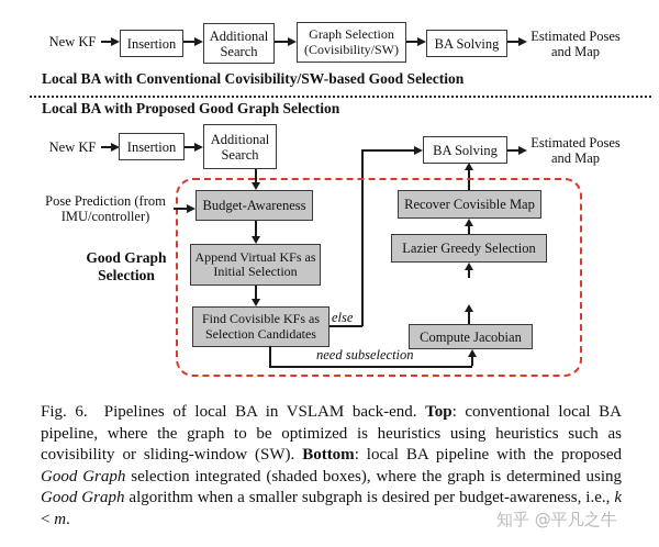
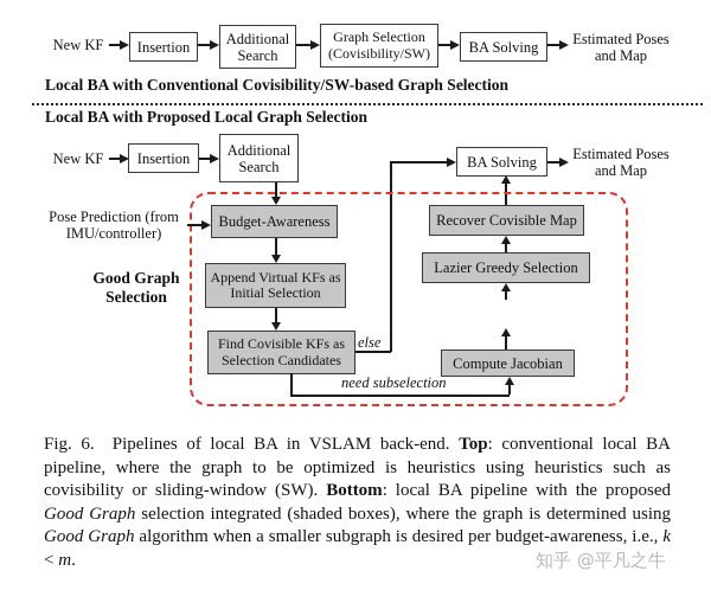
  New KF
  Insertion
  Additional Search
  Graph Selection (Covisibility/SW)
  BA Solving
  Estimated Poses and Map
- Local BA with Conventional Covisibility/SW-based Good Selection
+ Local BA with Conventional Covisibility/SW-based Graph Selection
- Local BA with Proposed Good Graph Selection
+ Local BA with Proposed Local Graph Selection
  New KF
  Insertion
  Additional Search
  BA Solving
  Estimated Poses and Map
  Pose Prediction (from IMU/controller)
  Good Graph Selection
  Budget-Awareness
  Append Virtual KFs as Initial Selection
  Find Covisible KFs as Selection Candidates
  Recover Covisible Map
  Lazier Greedy Selection
  Compute Jacobian
  else
  need subselection
  Fig. 6. Pipelines of local BA in VSLAM back-end. Top: conventional local BA pipeline, where the graph to be optimized is heuristics using heuristics such as covisibility or sliding-window (SW). Bottom: local BA pipeline with the proposed Good Graph selection integrated (shaded boxes), where the graph is determined using Good Graph algorithm when a smaller subgraph is desired per budget-awareness, i.e., k < m.
  知乎 @平凡之牛
